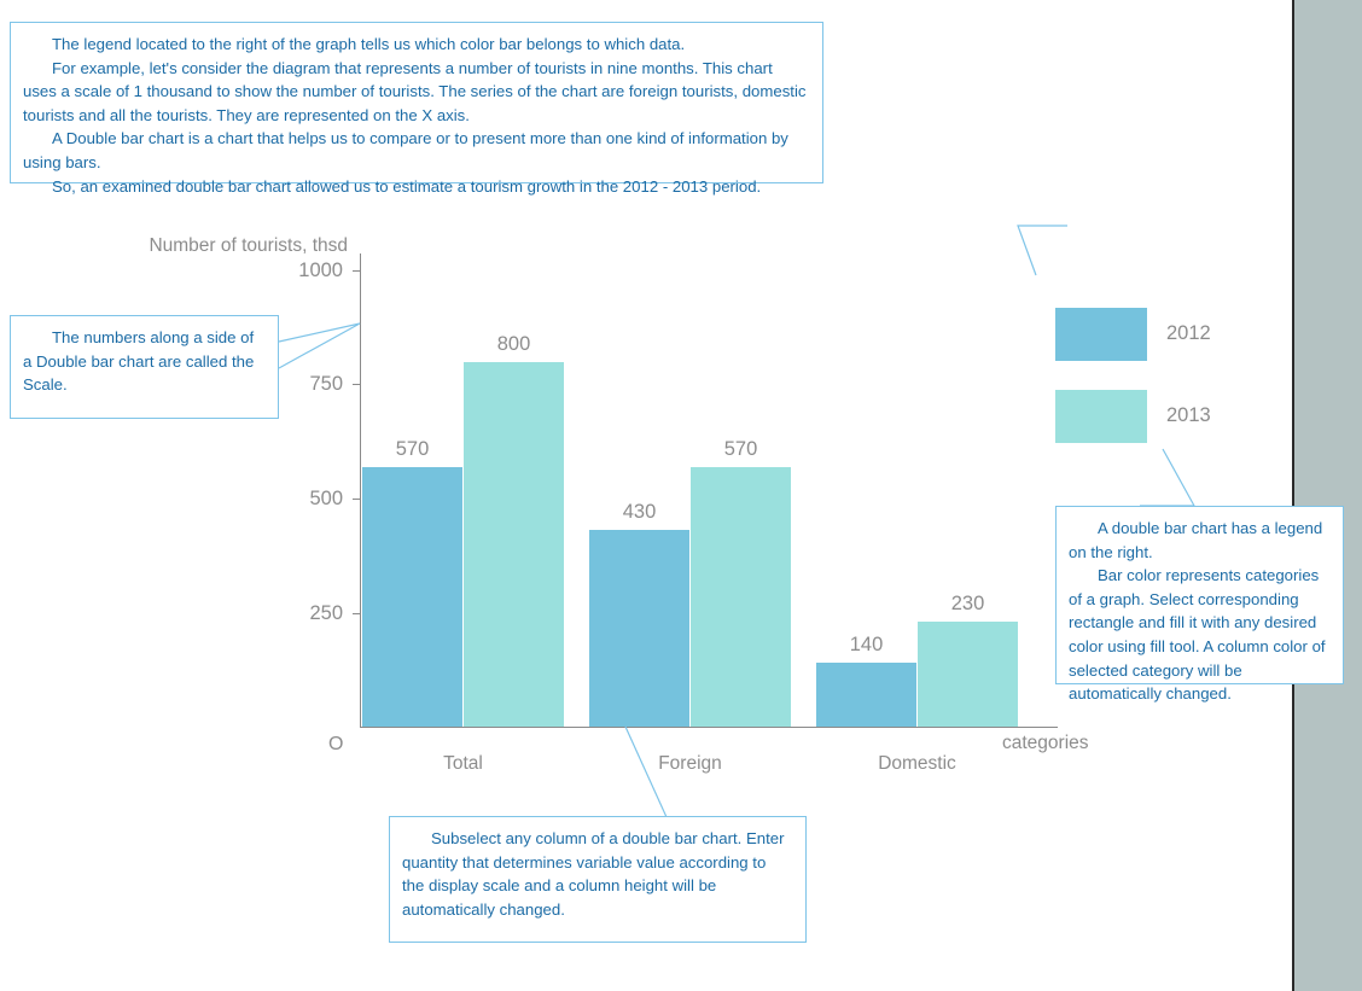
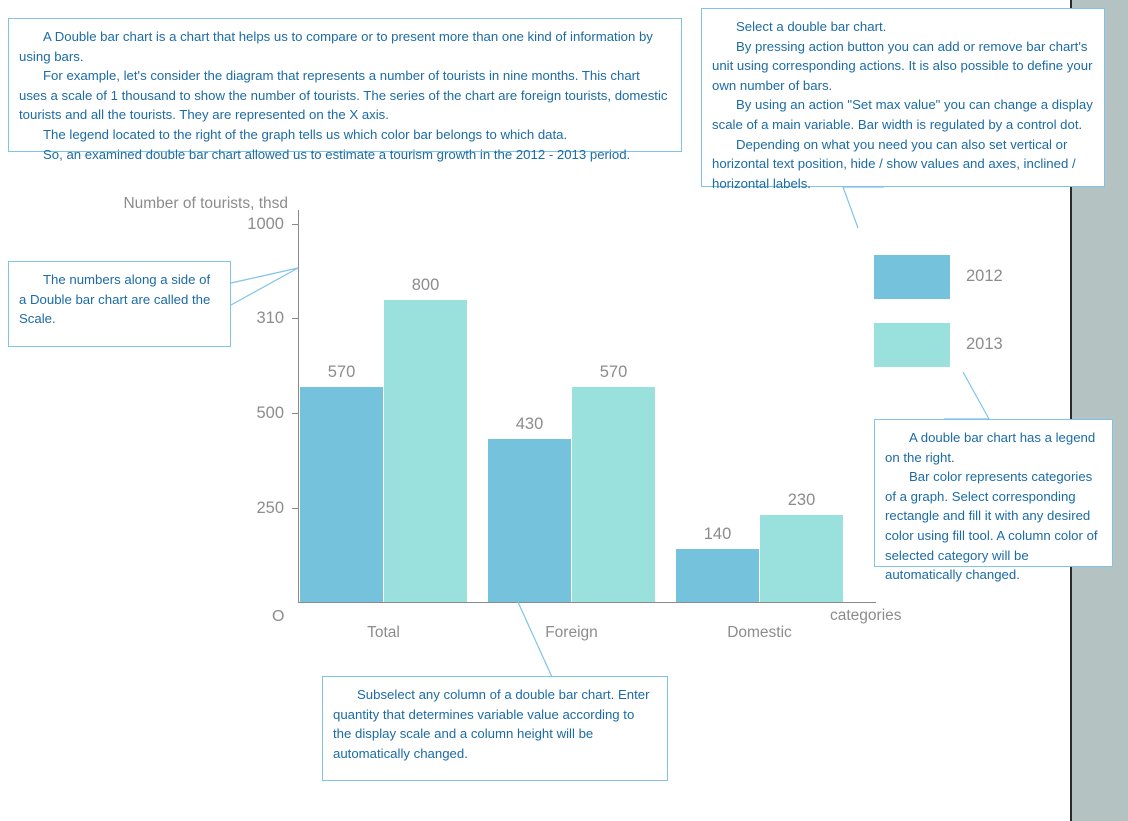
  Number of tourists, thsd
  1000
- 750
+ 310
  500
  250
  O
  categories
  570
  800
  Total
  430
  570
  Foreign
  140
  230
  Domestic
  2012
  2013
- The legend located to the right of the graph tells us which color bar belongs to which data.
+ A Double bar chart is a chart that helps us to compare or to present more than one kind of information by using bars.
  For example, let's consider the diagram that represents a number of tourists in nine months. This chart uses a scale of 1 thousand to show the number of tourists. The series of the chart are foreign tourists, domestic tourists and all the tourists. They are represented on the X axis.
- A Double bar chart is a chart that helps us to compare or to present more than one kind of information by using bars.
+ The legend located to the right of the graph tells us which color bar belongs to which data.
  So, an examined double bar chart allowed us to estimate a tourism growth in the 2012 - 2013 period.
+ Select a double bar chart.
+ By pressing action button you can add or remove bar chart's unit using corresponding actions. It is also possible to define your own number of bars.
+ By using an action "Set max value" you can change a display scale of a main variable. Bar width is regulated by a control dot.
+ Depending on what you need you can also set vertical or horizontal text position, hide / show values and axes, inclined / horizontal labels.
  The numbers along a side of a Double bar chart are called the Scale.
  A double bar chart has a legend on the right.
  Bar color represents categories of a graph. Select corresponding rectangle and fill it with any desired color using fill tool. A column color of selected category will be automatically changed.
  Subselect any column of a double bar chart. Enter quantity that determines variable value according to the display scale and a column height will be automatically changed.
